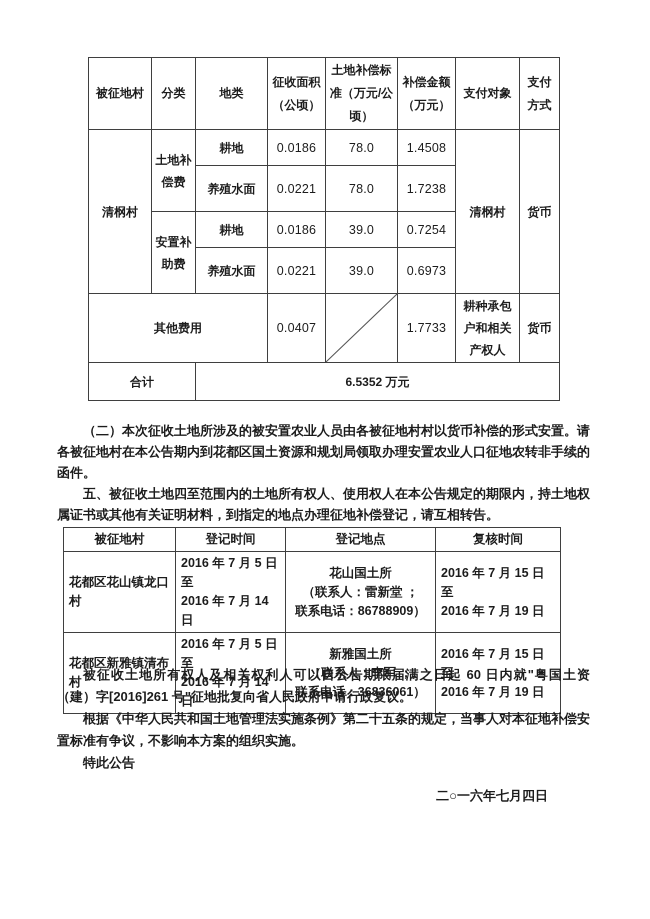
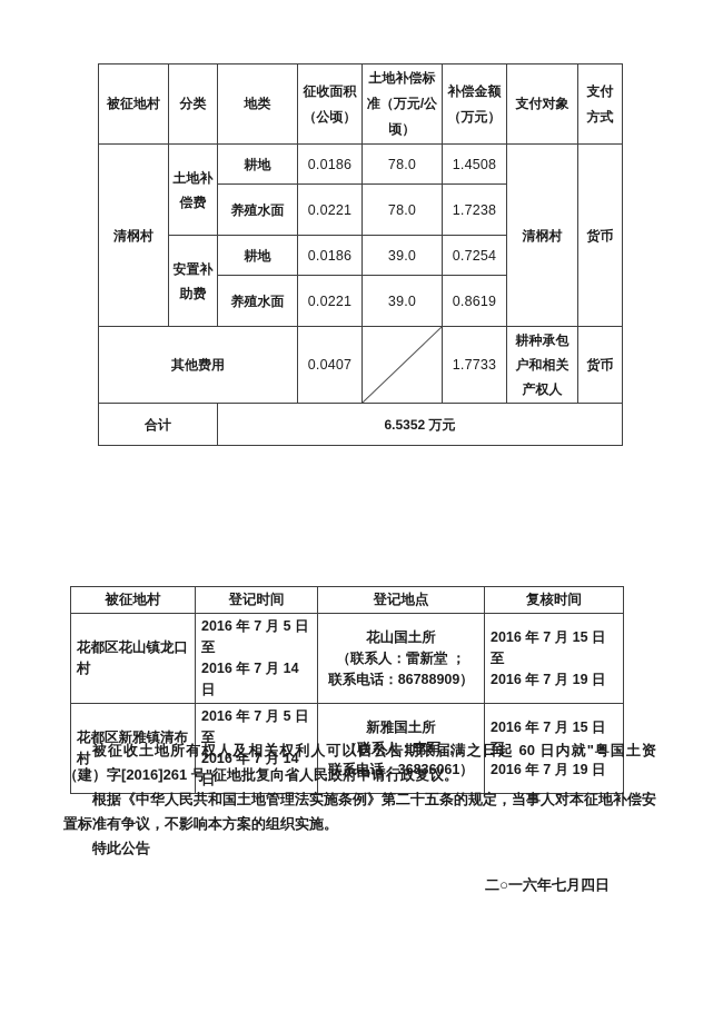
  被征地村	分类	地类	征收面积（公顷）	土地补偿标准（万元/公顷）	补偿金额（万元）	支付对象	支付方式
  清㭎村	土地补偿费	耕地	0.0186	78.0	1.4508	清㭎村	货币
  养殖水面	0.0221	78.0	1.7238
  安置补助费	耕地	0.0186	39.0	0.7254
- 养殖水面	0.0221	39.0	0.6973
+ 养殖水面	0.0221	39.0	0.8619
  其他费用	0.0407		1.7733	耕种承包户和相关产权人	货币
  合计	6.5352 万元
- （二）本次征收土地所涉及的被安置农业人员由各被征地村村以货币补偿的形式安置。请各被征地村在本公告期内到花都区国土资源和规划局领取办理安置农业人口征地农转非手续的函件。
- 五、被征收土地四至范围内的土地所有权人、使用权人在本公告规定的期限内，持土地权属证书或其他有关证明材料，到指定的地点办理征地补偿登记，请互相转告。
  被征地村	登记时间	登记地点	复核时间
  花都区花山镇龙口村	2016 年 7 月 5 日至 2016 年 7 月 14 日	花山国土所 （联系人：雷新堂 ； 联系电话：86788909）	2016 年 7 月 15 日至 2016 年 7 月 19 日
  花都区新雅镇清布村	2016 年 7 月 5 日至 2016 年 7 月 14 日	新雅国土所 （联系人：李军 ； 联系电话：36836061）	2016 年 7 月 15 日至 2016 年 7 月 19 日
  被征收土地所有权人及相关权利人可以自公告期限届满之日起 60 日内就"粤国土资（建）字[2016]261 号"征地批复向省人民政府申请行政复议。
  根据《中华人民共和国土地管理法实施条例》第二十五条的规定，当事人对本征地补偿安置标准有争议，不影响本方案的组织实施。
  特此公告
  二○一六年七月四日
